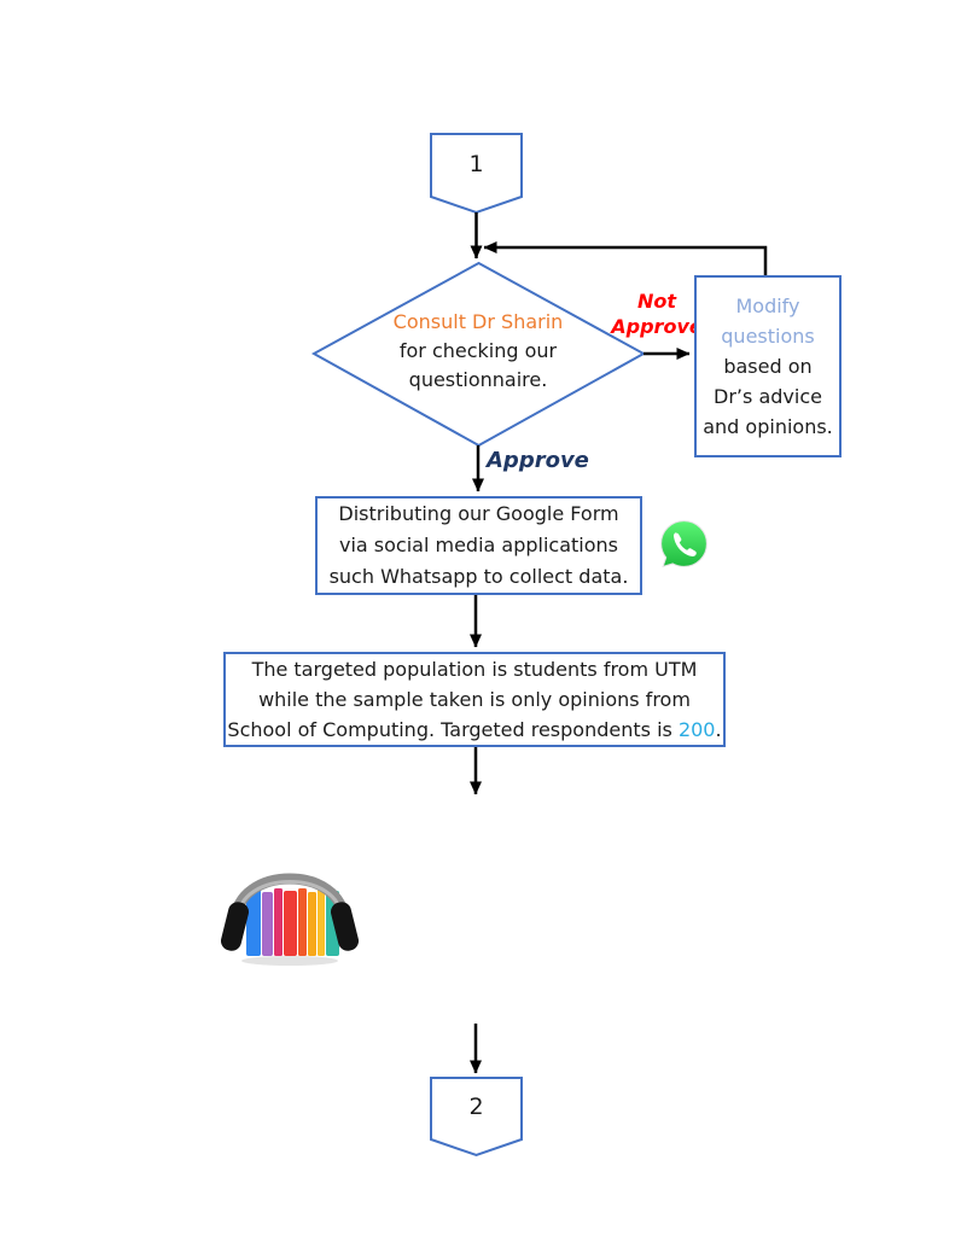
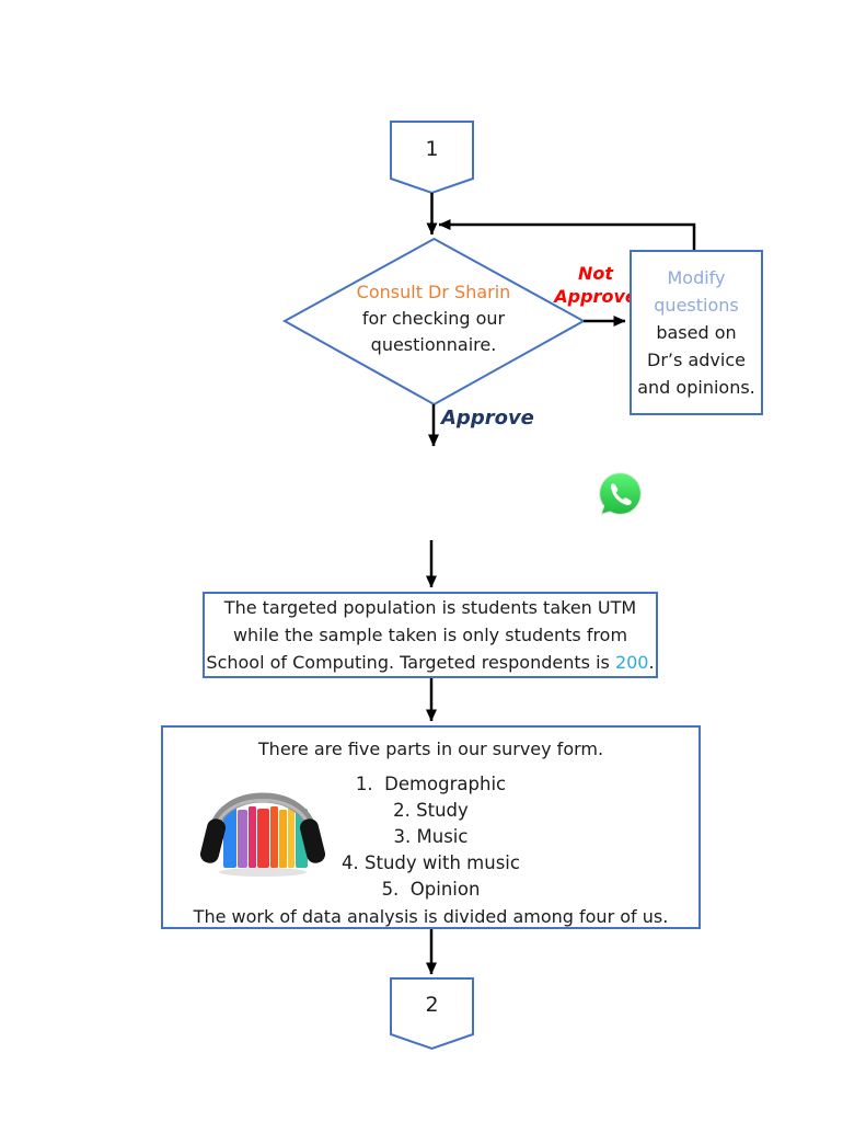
  1
  2
  Consult Dr Sharin
  for checking our
  questionnaire.
  Not
  Approv
  Approve
  Modify
  questions
  based on
  Dr’s advice
  and opinions.
- Distributing our Google Form
- via social media applications
- such Whatsapp to collect data.
- The targeted population is students from UTM
+ The targeted population is students taken UTM
- while the sample taken is only opinions from
+ while the sample taken is only students from
  School of Computing. Targeted respondents is 200.
+ There are five parts in our survey form.
+ 1. Demographic
+ 2. Study
+ 3. Music
+ 4. Study with music
+ 5. Opinion
+ The work of data analysis is divided among four of us.
